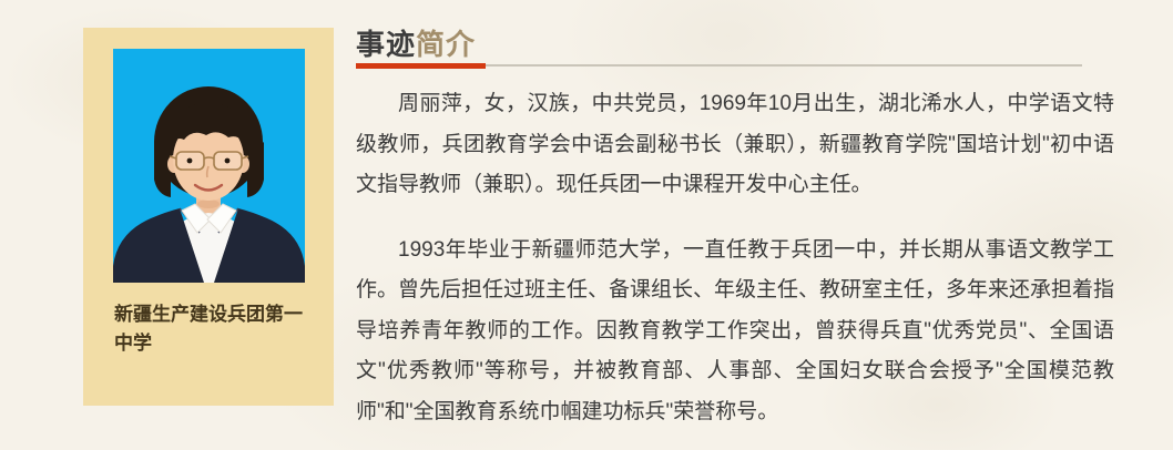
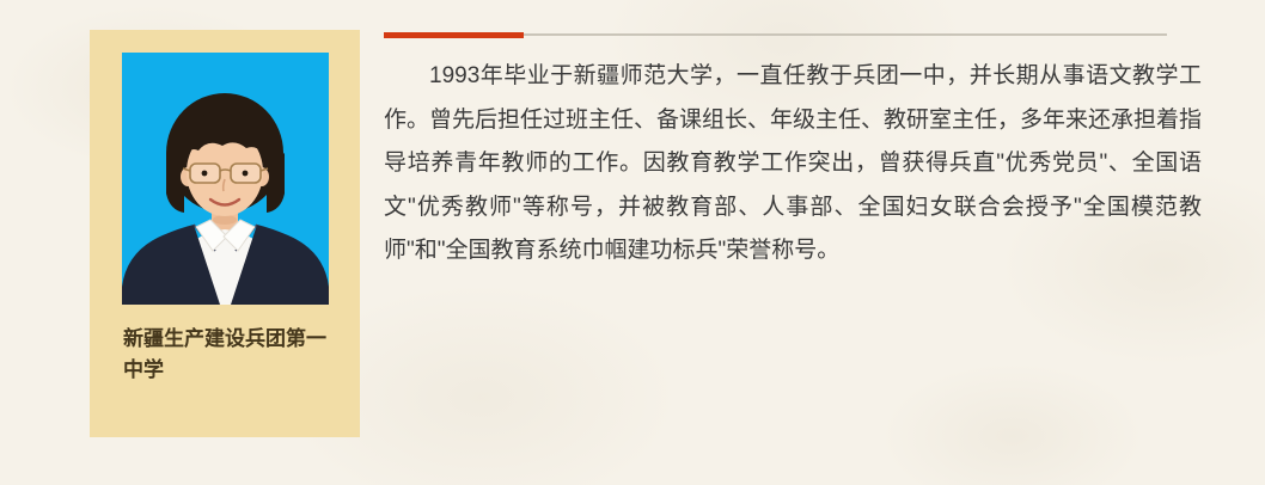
  新疆生产建设兵团第一中学
- 事迹简介
- 周丽萍，女，汉族，中共党员，1969年10月出生，湖北浠水人，中学语文特级教师，兵团教育学会中语会副秘书长（兼职），新疆教育学院"国培计划"初中语文指导教师（兼职）。现任兵团一中课程开发中心主任。
  1993年毕业于新疆师范大学，一直任教于兵团一中，并长期从事语文教学工作。曾先后担任过班主任、备课组长、年级主任、教研室主任，多年来还承担着指导培养青年教师的工作。因教育教学工作突出，曾获得兵直"优秀党员"、全国语文"优秀教师"等称号，并被教育部、人事部、全国妇女联合会授予"全国模范教师"和"全国教育系统巾帼建功标兵"荣誉称号。
